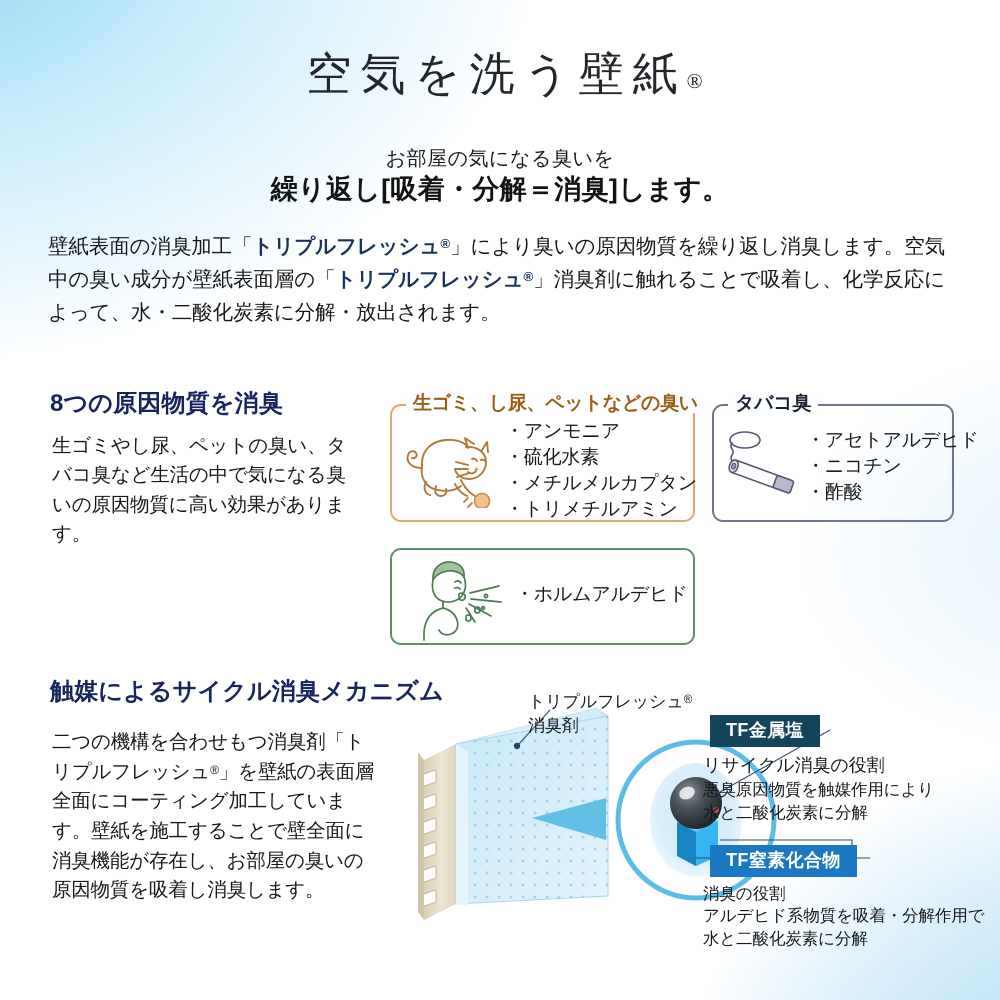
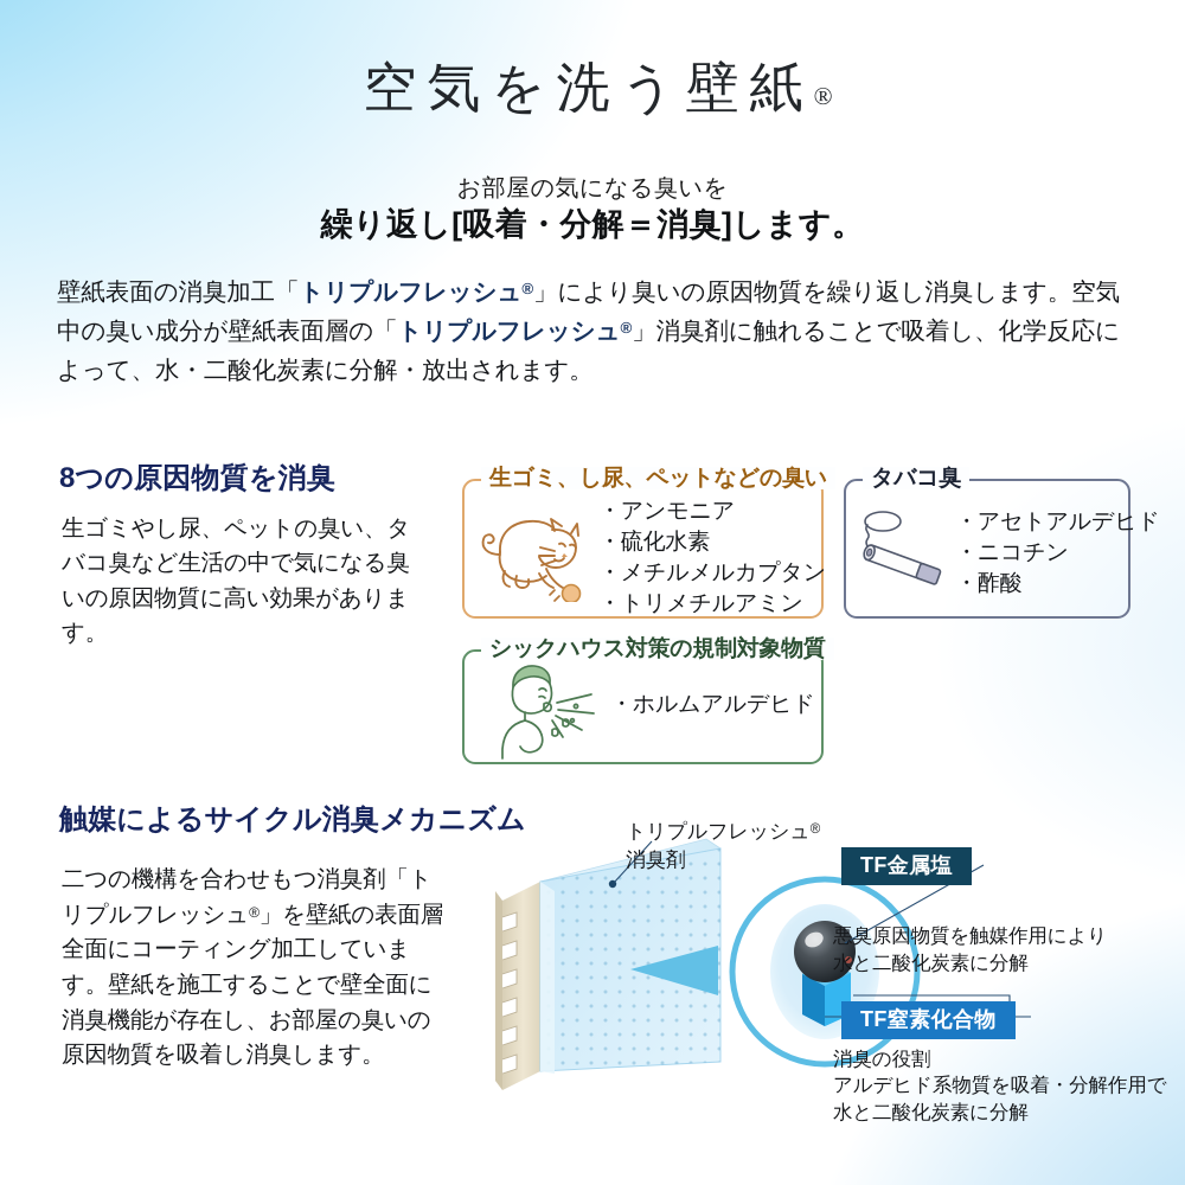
  空気を洗う壁紙®
  お部屋の気になる臭いを
  繰り返し[吸着・分解＝消臭]します。
  壁紙表面の消臭加工「トリプルフレッシュ®」により臭いの原因物質を繰り返し消臭します。空気中の臭い成分が壁紙表面層の「トリプルフレッシュ®」消臭剤に触れることで吸着し、化学反応によって、水・二酸化炭素に分解・放出されます。
  8つの原因物質を消臭
  生ゴミやし尿、ペットの臭い、タバコ臭など生活の中で気になる臭いの原因物質に高い効果があります。
  生ゴミ、し尿、ペットなどの臭い
  ・アンモニア
  ・硫化水素
  ・メチルメルカプタン
  ・トリメチルアミン
  タバコ臭
  ・アセトアルデヒド
  ・ニコチン
  ・酢酸
+ シックハウス対策の規制対象物質
  ・ホルムアルデヒド
  触媒によるサイクル消臭メカニズム
  二つの機構を合わせもつ消臭剤「トリプルフレッシュ®」を壁紙の表面層全面にコーティング加工しています。壁紙を施工することで壁全面に消臭機能が存在し、お部屋の臭いの原因物質を吸着し消臭します。
  トリプルフレッシュ®
  消臭剤
  TF金属塩
- リサイクル消臭の役割
  悪臭原因物質を触媒作用により
  水と二酸化炭素に分解
  TF窒素化合物
  消臭の役割
  アルデヒド系物質を吸着・分解作用で
  水と二酸化炭素に分解
